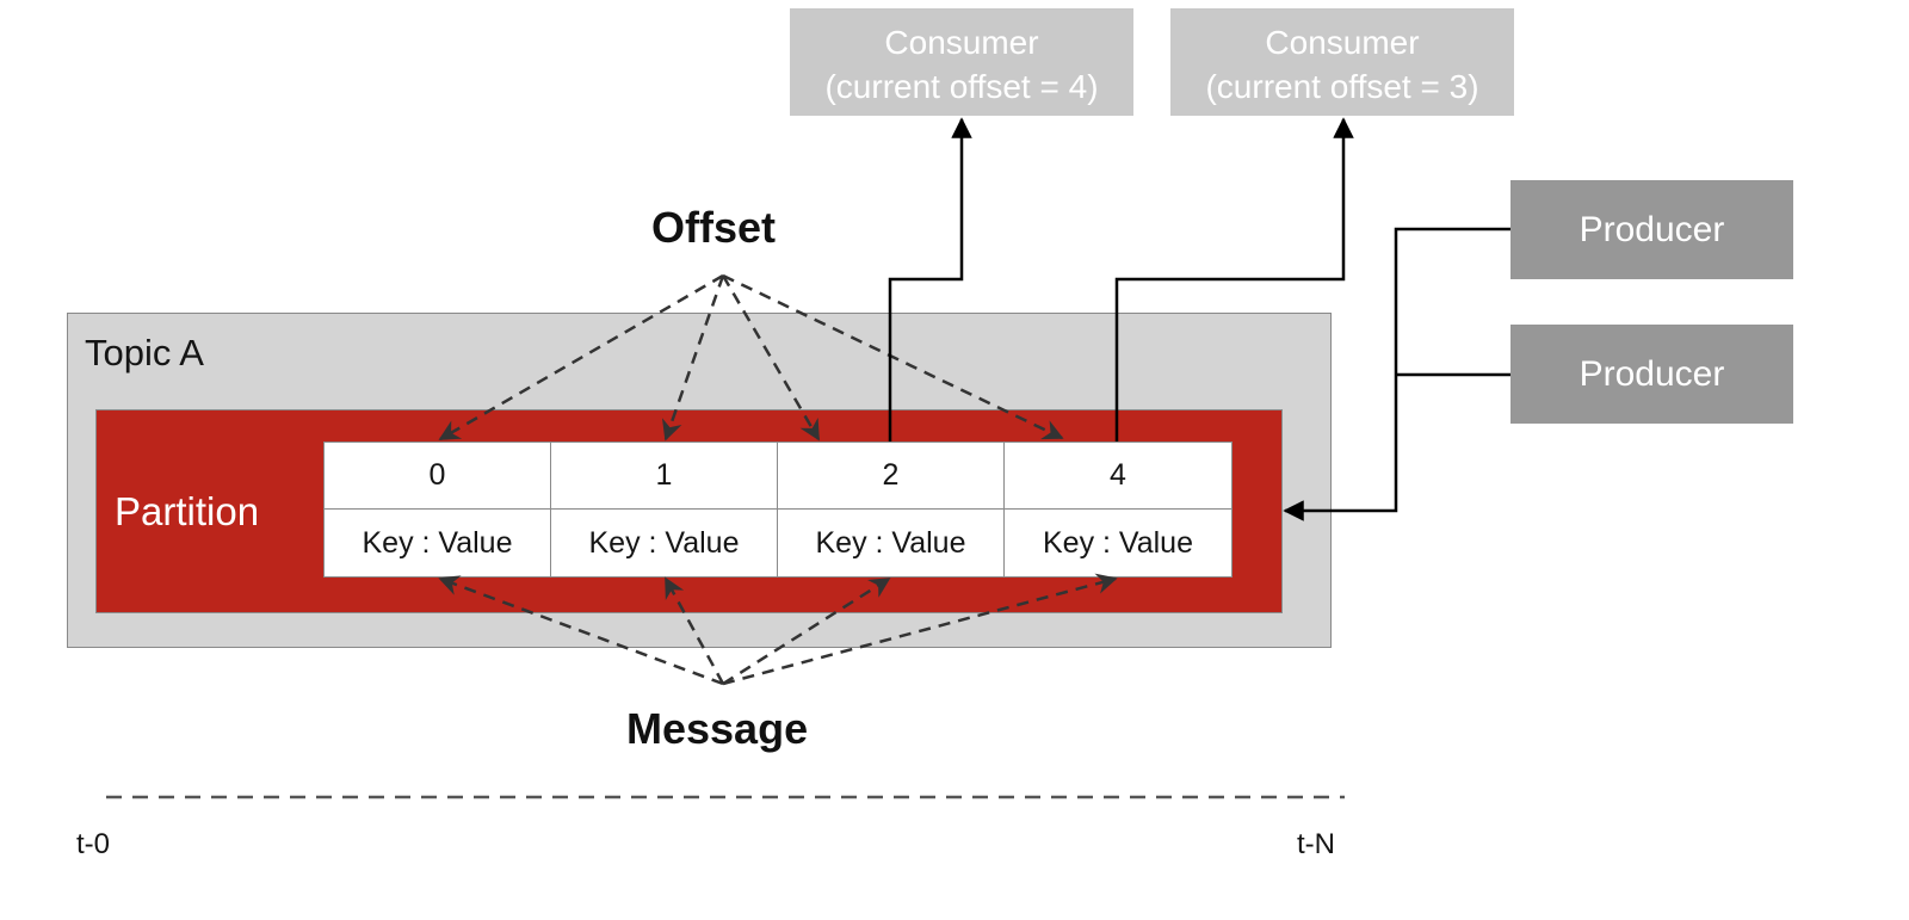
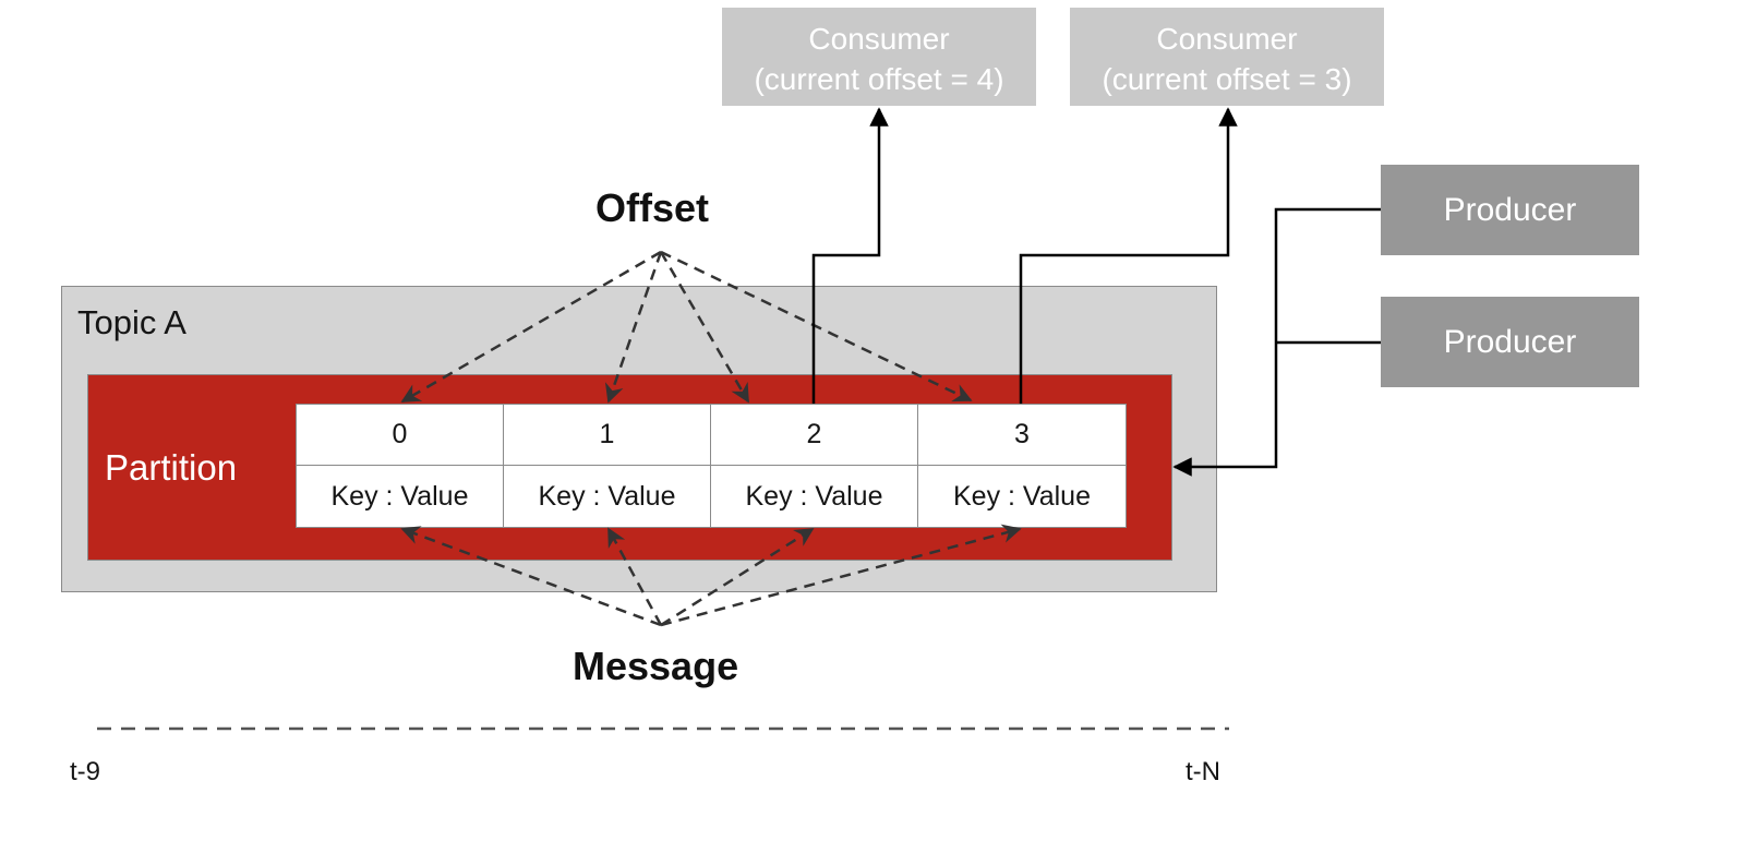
  Topic A
  Partition
  0
  1
  2
- 4
+ 3
  Key : Value
  Key : Value
  Key : Value
  Key : Value
  Consumer
  (current offset = 4)
  Consumer
  (current offset = 3)
  Producer
  Producer
  Offset
  Message
- t-0
+ t-9
  t-N
